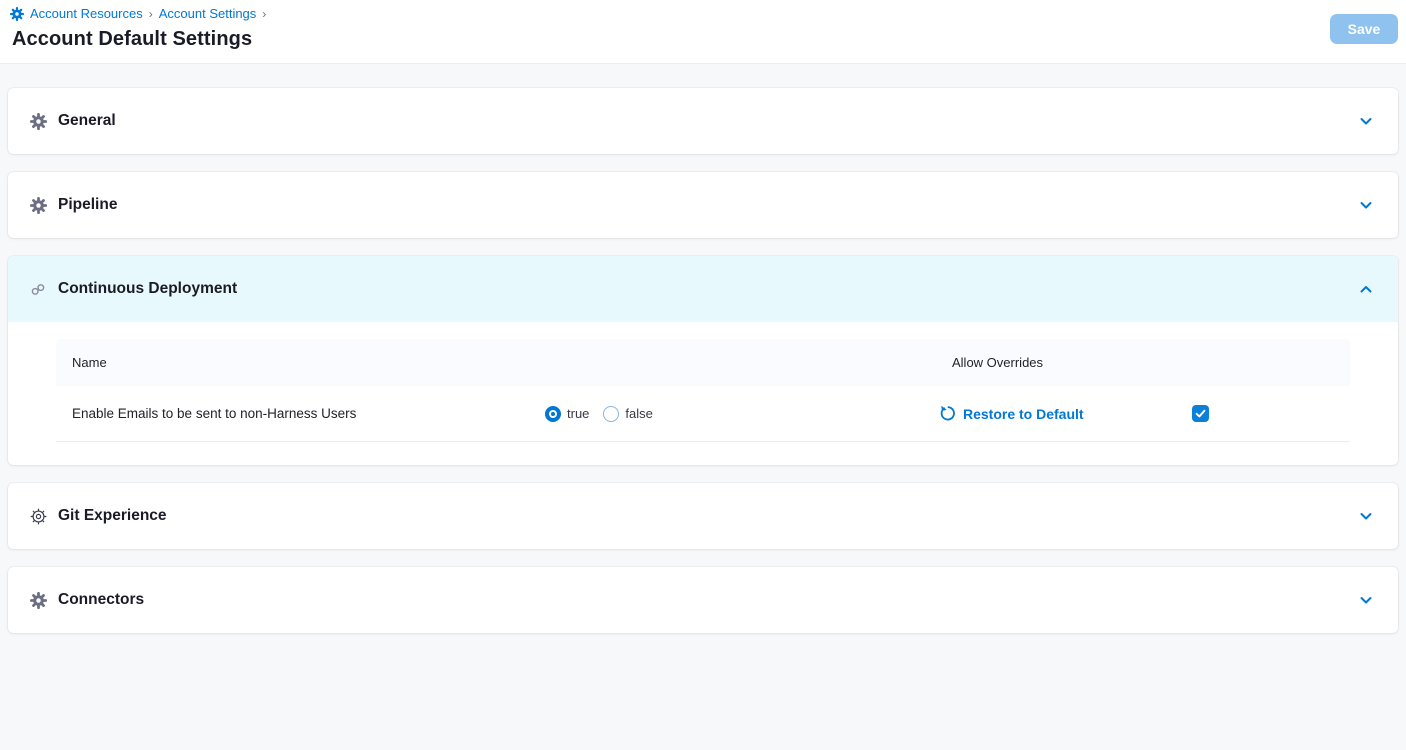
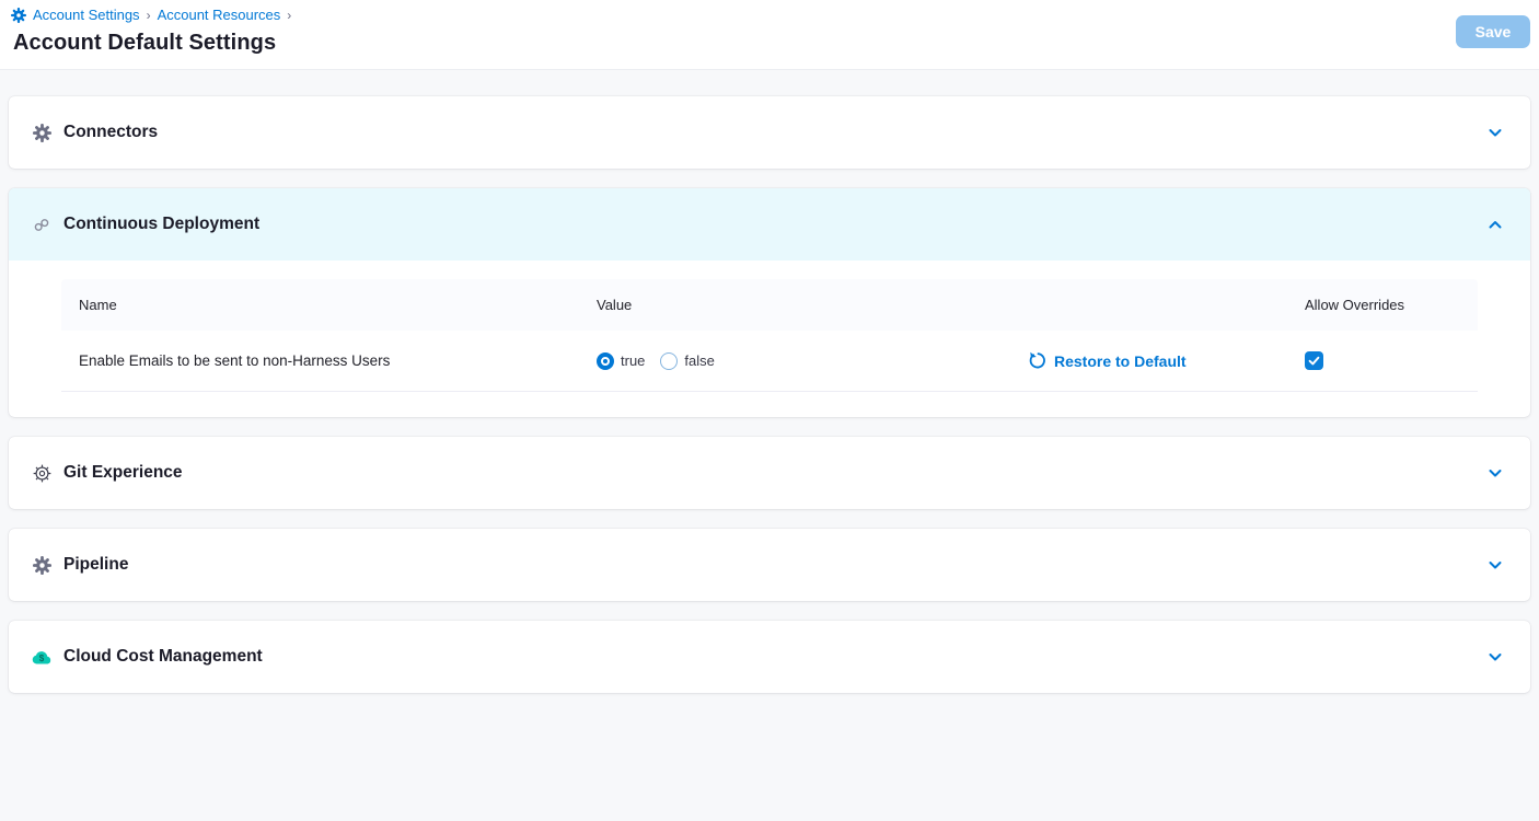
- Account Resources
+ Account Settings
  ›
- Account Settings
+ Account Resources
  ›
  Account Default Settings
  Save
- General
- Pipeline
+ Connectors
  Continuous Deployment
  Name
+ Value
  Allow Overrides
  Enable Emails to be sent to non-Harness Users
  true
  false
  Restore to Default
  Git Experience
- Connectors
+ Pipeline
+ $
+ Cloud Cost Management
